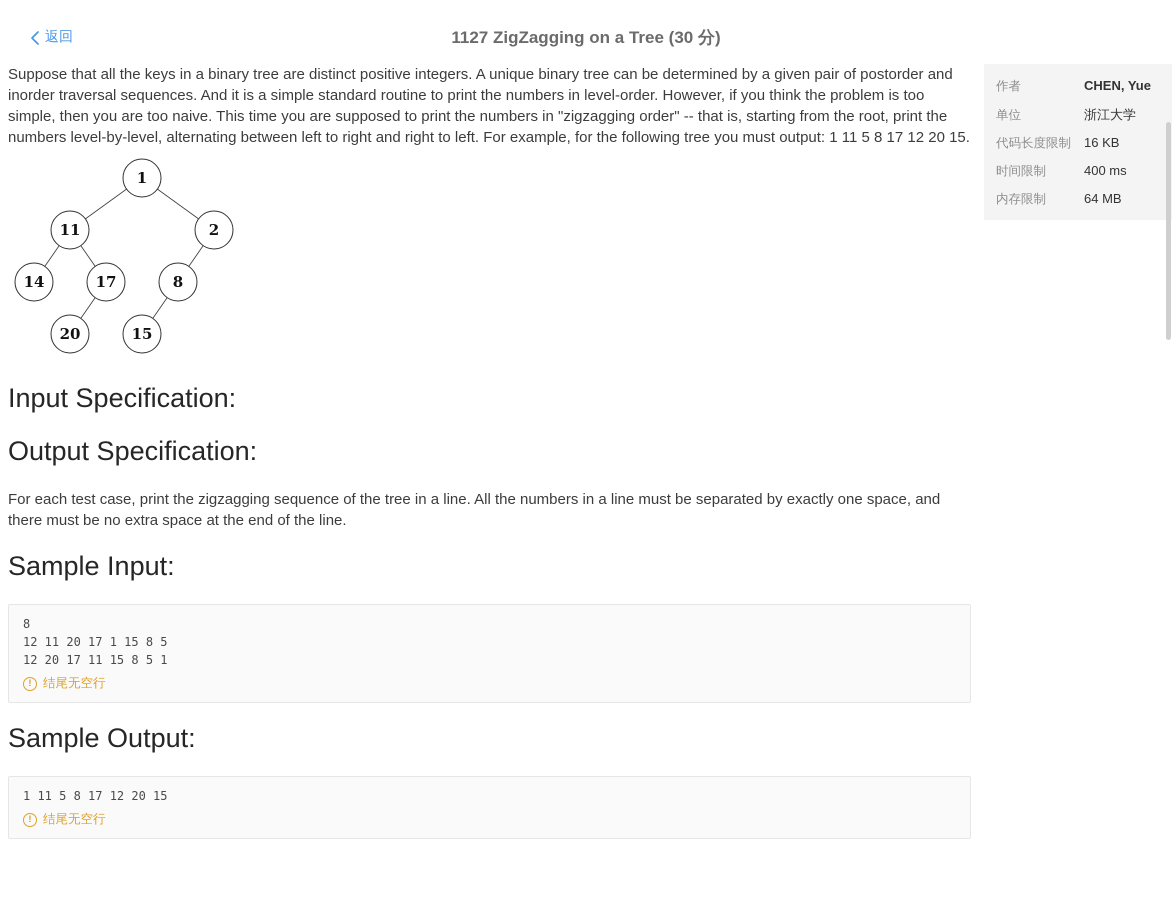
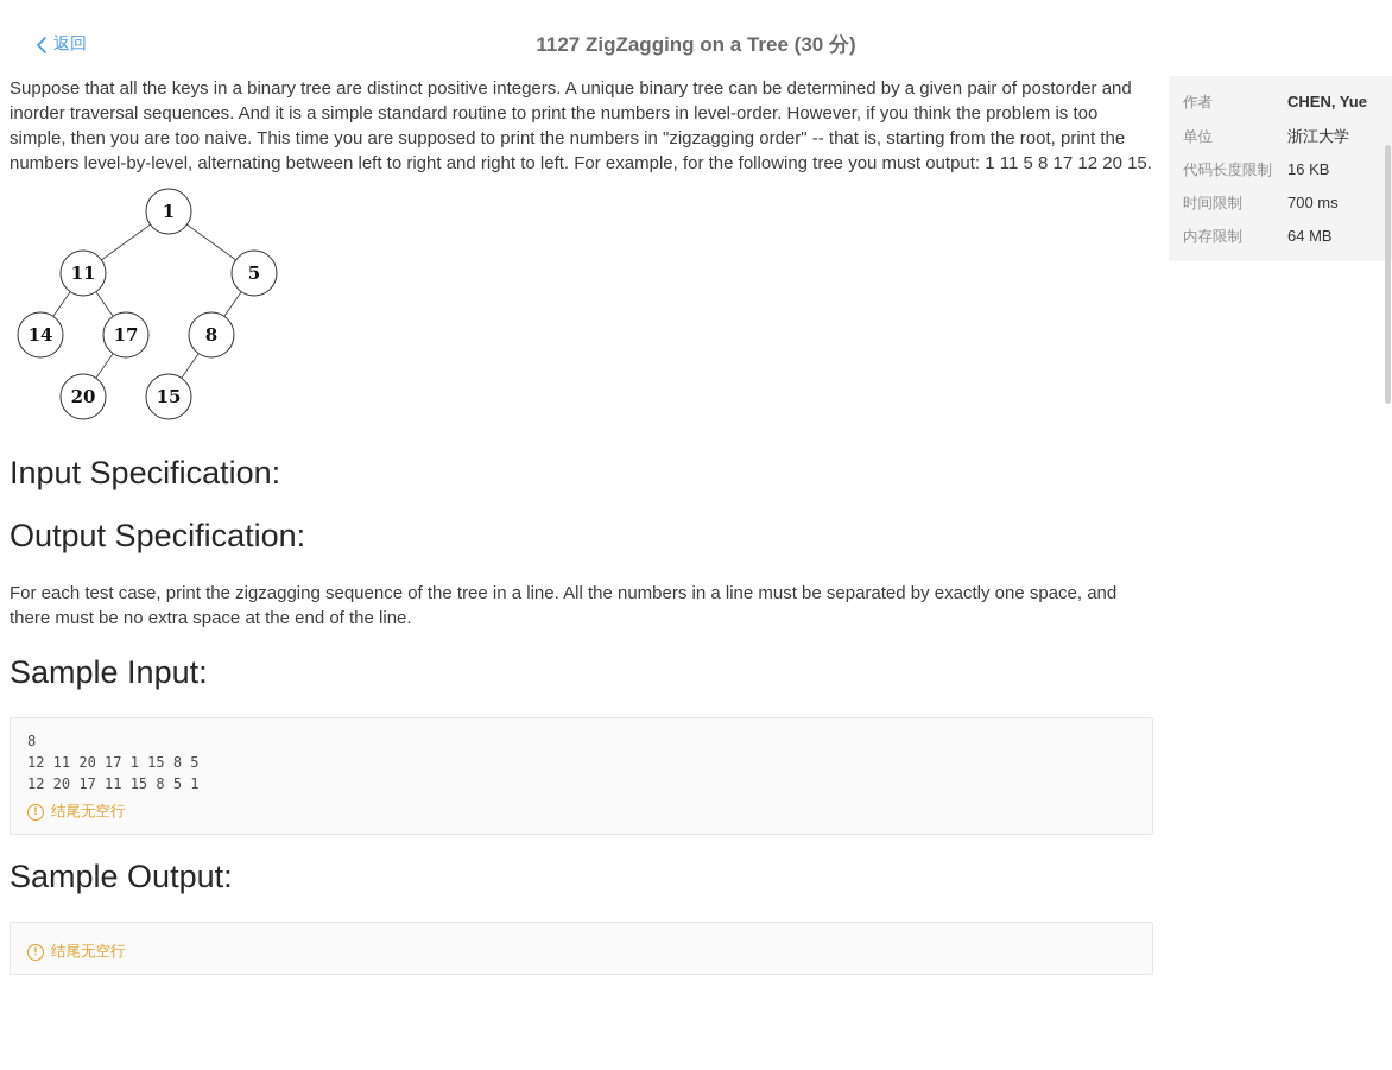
  返回
  1127 ZigZagging on a Tree (30 分)
  Suppose that all the keys in a binary tree are distinct positive integers. A unique binary tree can be determined by a given pair of postorder and inorder traversal sequences. And it is a simple standard routine to print the numbers in level-order. However, if you think the problem is too simple, then you are too naive. This time you are supposed to print the numbers in "zigzagging order" -- that is, starting from the root, print the numbers level-by-level, alternating between left to right and right to left. For example, for the following tree you must output: 1 11 5 8 17 12 20 15.
  1
  11
- 2
+ 5
  14
  17
  8
  20
  15
  Input Specification:
  Output Specification:
  For each test case, print the zigzagging sequence of the tree in a line. All the numbers in a line must be separated by exactly one space, and there must be no extra space at the end of the line.
  Sample Input:
  8
  12 11 20 17 1 15 8 5
  12 20 17 11 15 8 5 1
  !
  结尾无空行
  Sample Output:
- 1 11 5 8 17 12 20 15
  !
  结尾无空行
  作者
  CHEN, Yue
  单位
  浙江大学
  代码长度限制
  16 KB
  时间限制
- 400 ms
+ 700 ms
  内存限制
  64 MB
